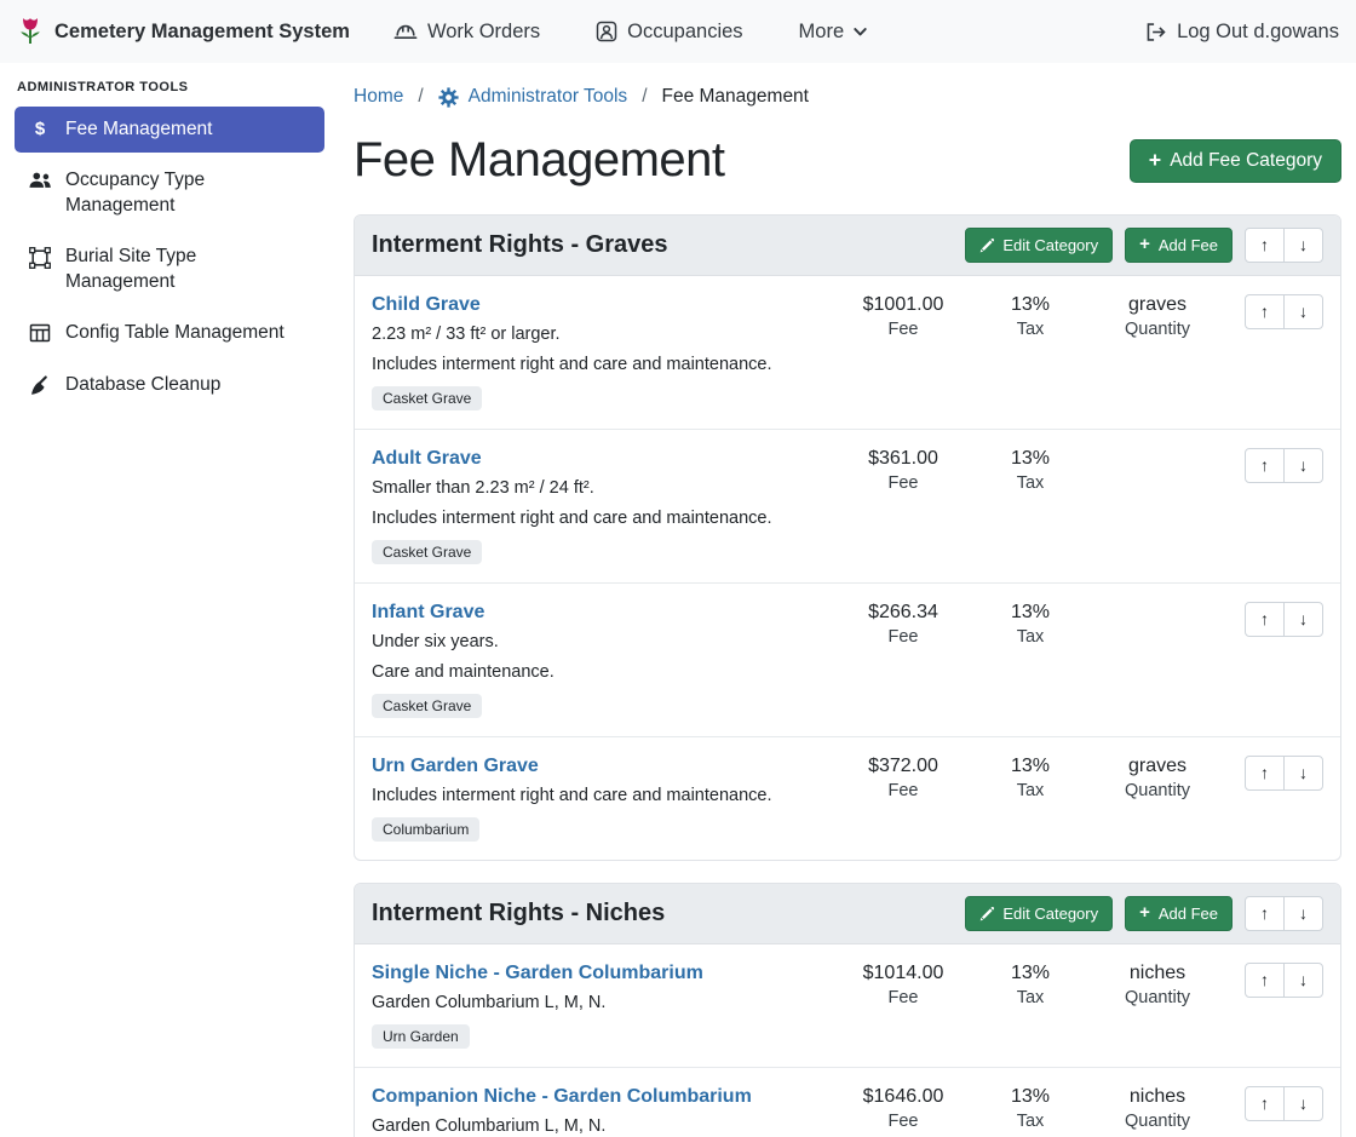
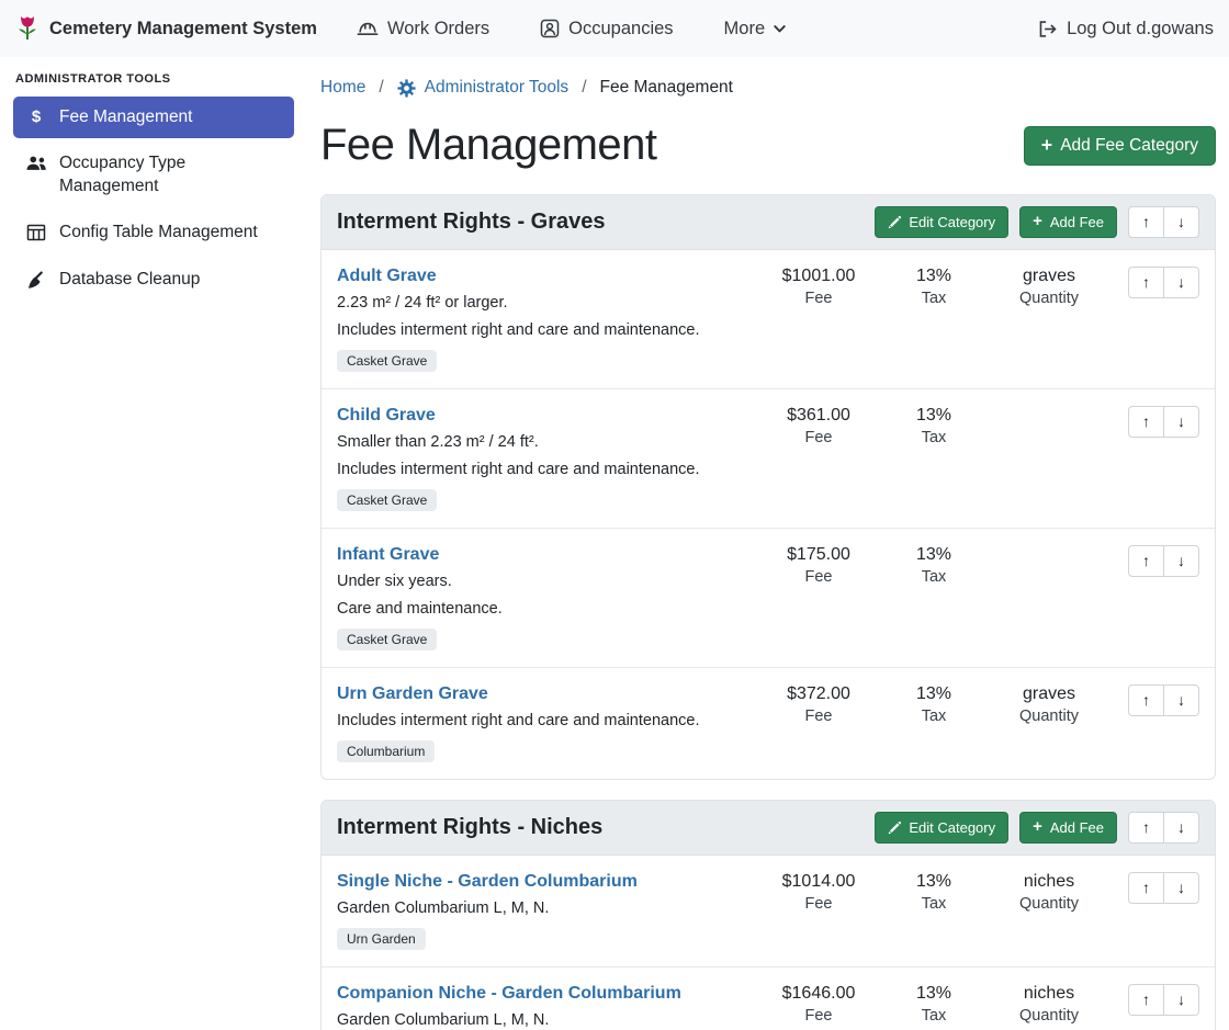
  Cemetery Management System
  Work Orders
  Occupancies
  More
  Log Out d.gowans
  ADMINISTRATOR TOOLS
  $
  Fee Management
  Occupancy Type Management
- Burial Site Type Management
  Config Table Management
  Database Cleanup
  Home
  /
  Administrator Tools
  /
  Fee Management
  Fee Management
  +
  Add Fee Category
  Interment Rights - Graves
  Edit Category
  +
  Add Fee
  ↑
  ↓
- Child Grave
+ Adult Grave
- 2.23 m² / 33 ft² or larger.
+ 2.23 m² / 24 ft² or larger.
  Includes interment right and care and maintenance.
  Casket Grave
  $1001.00
  Fee
  13%
  Tax
  graves
  Quantity
  ↑
  ↓
- Adult Grave
+ Child Grave
  Smaller than 2.23 m² / 24 ft².
  Includes interment right and care and maintenance.
  Casket Grave
  $361.00
  Fee
  13%
  Tax
  ↑
  ↓
  Infant Grave
  Under six years.
  Care and maintenance.
  Casket Grave
- $266.34
+ $175.00
  Fee
  13%
  Tax
  ↑
  ↓
  Urn Garden Grave
  Includes interment right and care and maintenance.
  Columbarium
  $372.00
  Fee
  13%
  Tax
  graves
  Quantity
  ↑
  ↓
  Interment Rights - Niches
  Edit Category
  +
  Add Fee
  ↑
  ↓
  Single Niche - Garden Columbarium
  Garden Columbarium L, M, N.
  Urn Garden
  $1014.00
  Fee
  13%
  Tax
  niches
  Quantity
  ↑
  ↓
  Companion Niche - Garden Columbarium
  Garden Columbarium L, M, N.
  $1646.00
  Fee
  13%
  Tax
  niches
  Quantity
  ↑
  ↓
